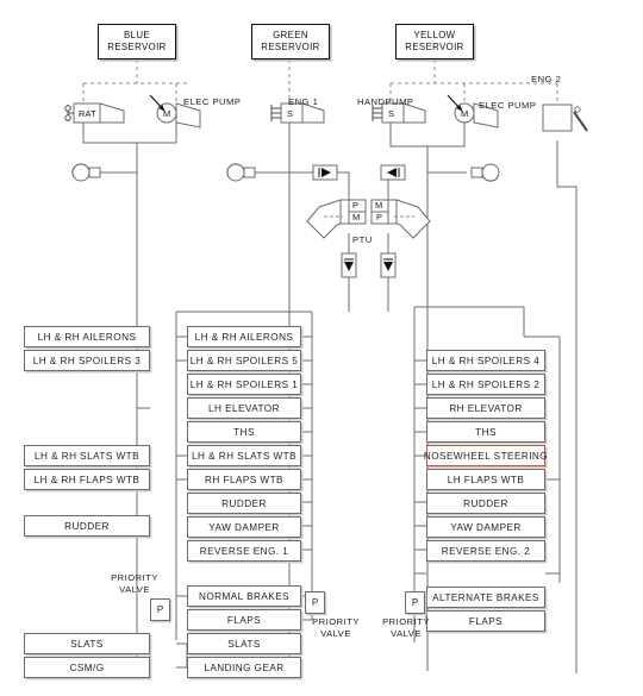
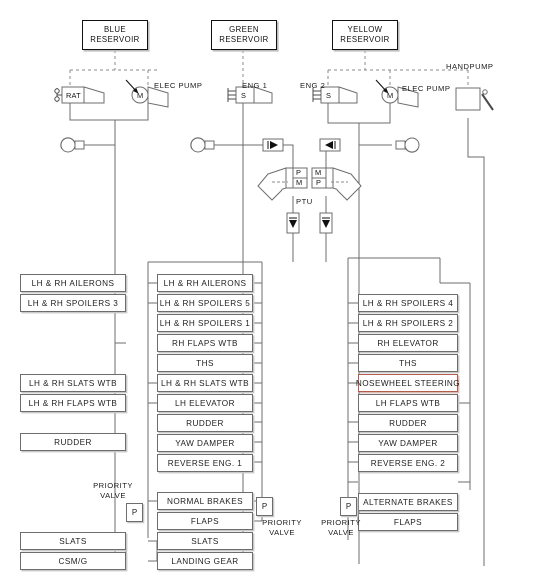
  BLUE
  RESERVOIR
  GREEN
  RESERVOIR
  YELLOW
  RESERVOIR
  RAT
  M
  S
  S
  M
  ELEC PUMP
  ENG 1
- HANDPUMP
+ ENG 2
  ELEC PUMP
- ENG 2
+ HANDPUMP
  P
  M
  M
  P
  PTU
  LH & RH AILERONS
  LH & RH SPOILERS 3
  LH & RH SLATS WTB
  LH & RH FLAPS WTB
  RUDDER
  SLATS
  CSM/G
  LH & RH AILERONS
  LH & RH SPOILERS 5
  LH & RH SPOILERS 1
- LH ELEVATOR
+ RH FLAPS WTB
  THS
  LH & RH SLATS WTB
- RH FLAPS WTB
+ LH ELEVATOR
  RUDDER
  YAW DAMPER
  REVERSE ENG. 1
  NORMAL BRAKES
  FLAPS
  SLATS
  LANDING GEAR
  LH & RH SPOILERS 4
  LH & RH SPOILERS 2
  RH ELEVATOR
  THS
  NOSEWHEEL STEERING
  LH FLAPS WTB
  RUDDER
  YAW DAMPER
  REVERSE ENG. 2
  ALTERNATE BRAKES
  FLAPS
  P
  PRIORITY
  VALVE
  P
  PRIORITY
  VALVE
  P
  PRIORITY
  VALVE
